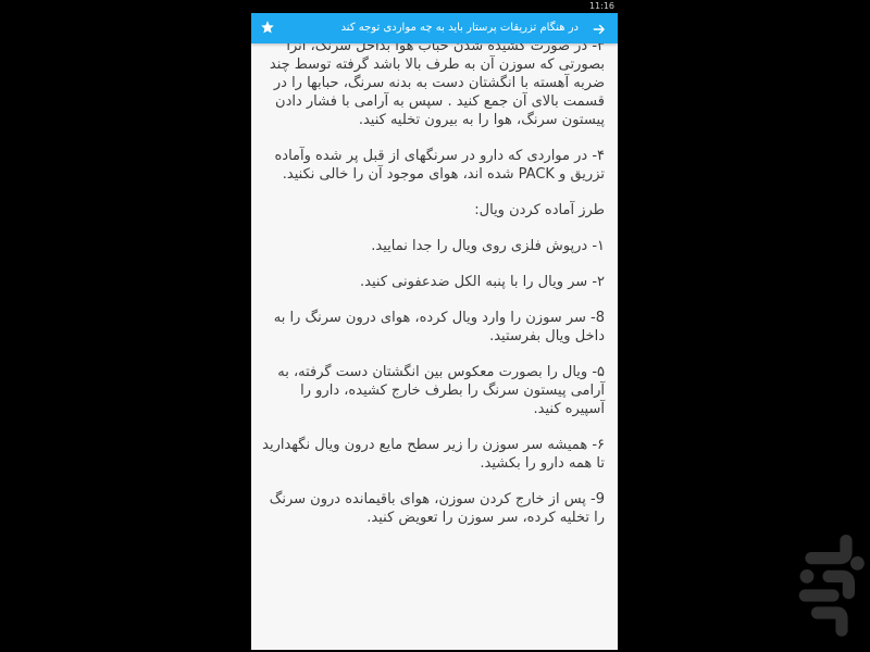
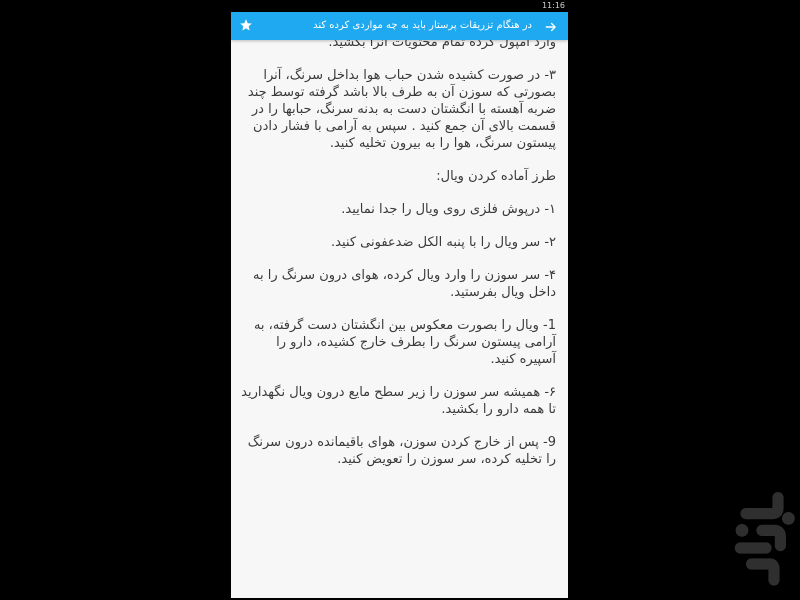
  11:16
+ وارد آمپول کرده تمام محتویات آنرا بکشید.
  ۳- در صورت کشیده شدن حباب هوا بداخل سرنگ، آنرا بصورتی که سوزن آن به طرف بالا باشد گرفته توسط چند ضربه آهسته با انگشتان دست به بدنه سرنگ، حبابها را در قسمت بالای آن جمع کنید . سپس به آرامی با فشار دادن پیستون سرنگ، هوا را به بیرون تخلیه کنید.
- ۴- در مواردی که دارو در سرنگهای از قبل پر شده وآماده تزریق و PACK شده اند، هوای موجود آن را خالی نکنید.
  طرز آماده کردن ویال:
  ۱- درپوش فلزی روی ویال را جدا نمایید.
  ۲- سر ویال را با پنبه الکل ضدعفونی کنید.
- 8- سر سوزن را وارد ویال کرده، هوای درون سرنگ را به داخل ویال بفرستید.
+ ۴- سر سوزن را وارد ویال کرده، هوای درون سرنگ را به داخل ویال بفرستید.
- ۵- ویال را بصورت معکوس بین انگشتان دست گرفته، به آرامی پیستون سرنگ را بطرف خارج کشیده، دارو را آسپیره کنید.
+ 1- ویال را بصورت معکوس بین انگشتان دست گرفته، به آرامی پیستون سرنگ را بطرف خارج کشیده، دارو را آسپیره کنید.
  ۶- همیشه سر سوزن را زیر سطح مایع درون ویال نگهدارید تا همه دارو را بکشید.
  9- پس از خارج کردن سوزن، هوای باقیمانده درون سرنگ را تخلیه کرده، سر سوزن را تعویض کنید.
- در هنگام تزریقات پرستار باید به چه مواردی توجه کند
+ در هنگام تزریقات پرستار باید به چه مواردی کرده کند
